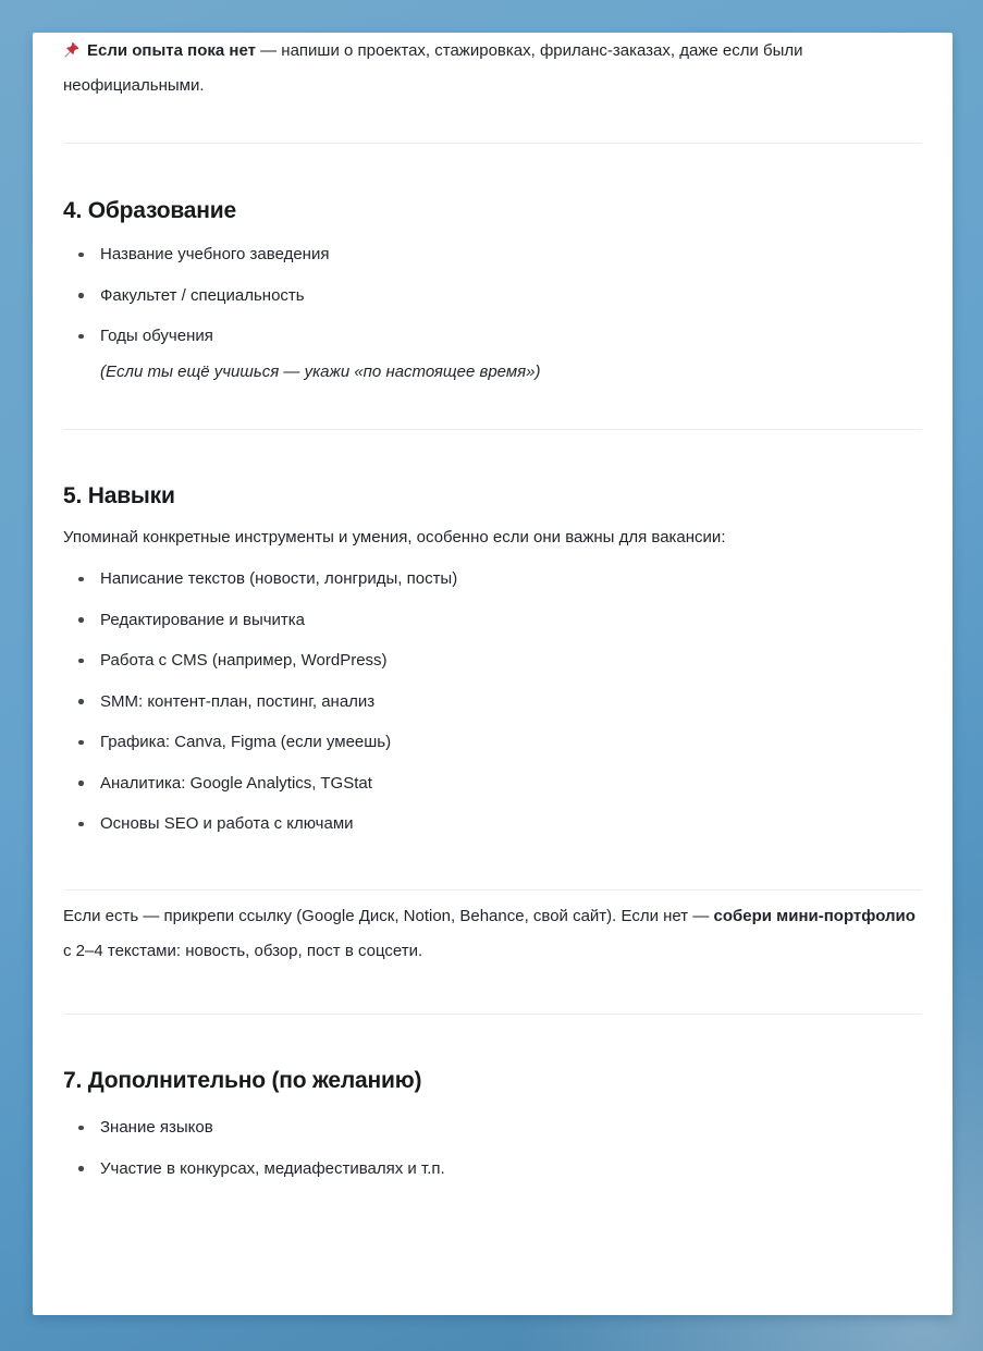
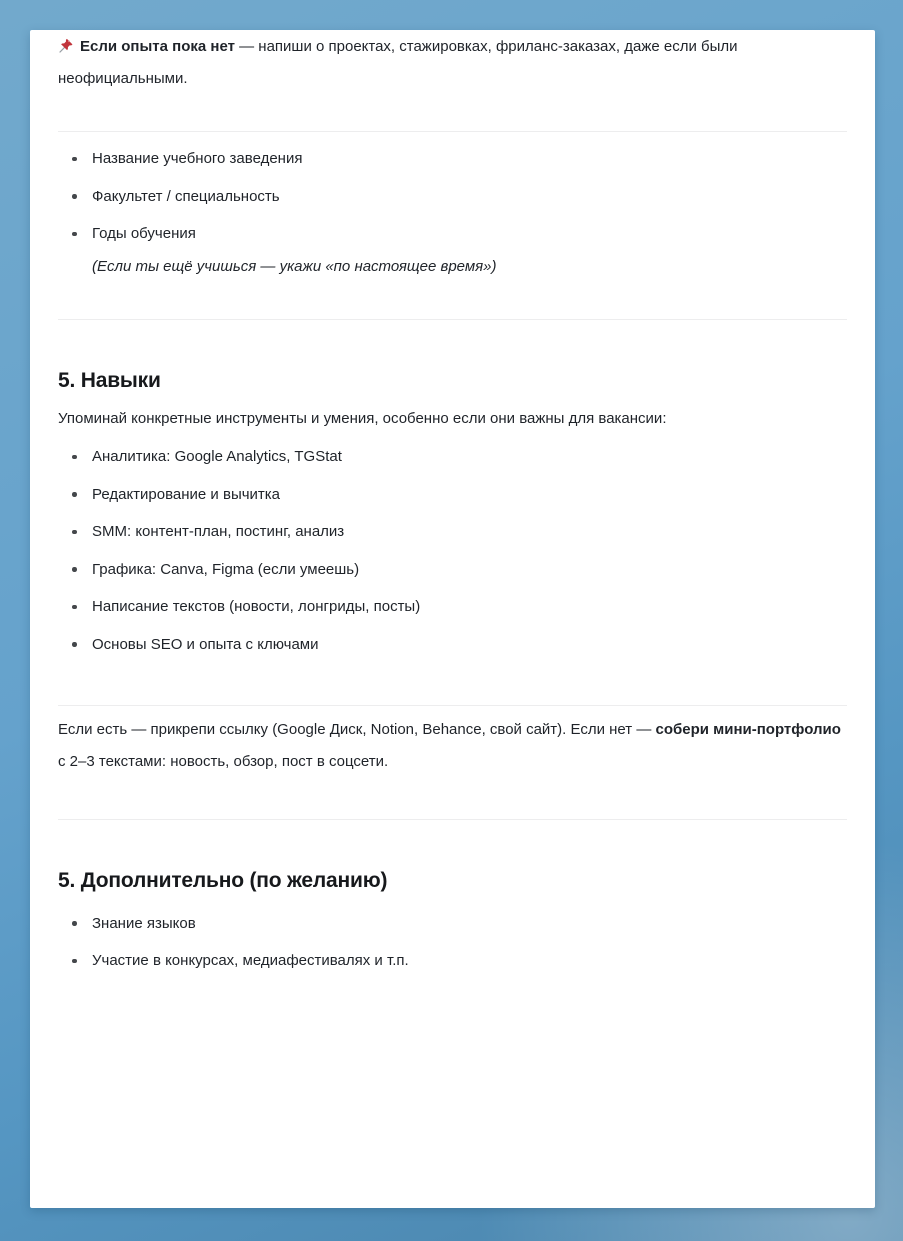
  Если опыта пока нет — напиши о проектах, стажировках, фриланс-заказах, даже если были неофициальными.
- 4. Образование
  Название учебного заведения
  Факультет / специальность
  Годы обучения
  (Если ты ещё учишься — укажи «по настоящее время»)
  5. Навыки
  Упоминай конкретные инструменты и умения, особенно если они важны для вакансии:
- Написание текстов (новости, лонгриды, посты)
+ Аналитика: Google Analytics, TGStat
  Редактирование и вычитка
- Работа с CMS (например, WordPress)
  SMM: контент-план, постинг, анализ
  Графика: Canva, Figma (если умеешь)
- Аналитика: Google Analytics, TGStat
+ Написание текстов (новости, лонгриды, посты)
- Основы SEO и работа с ключами
+ Основы SEO и опыта с ключами
- Если есть — прикрепи ссылку (Google Диск, Notion, Behance, свой сайт). Если нет — собери мини-портфолио с 2–4 текстами: новость, обзор, пост в соцсети.
+ Если есть — прикрепи ссылку (Google Диск, Notion, Behance, свой сайт). Если нет — собери мини-портфолио с 2–3 текстами: новость, обзор, пост в соцсети.
- 7. Дополнительно (по желанию)
+ 5. Дополнительно (по желанию)
  Знание языков
  Участие в конкурсах, медиафестивалях и т.п.
